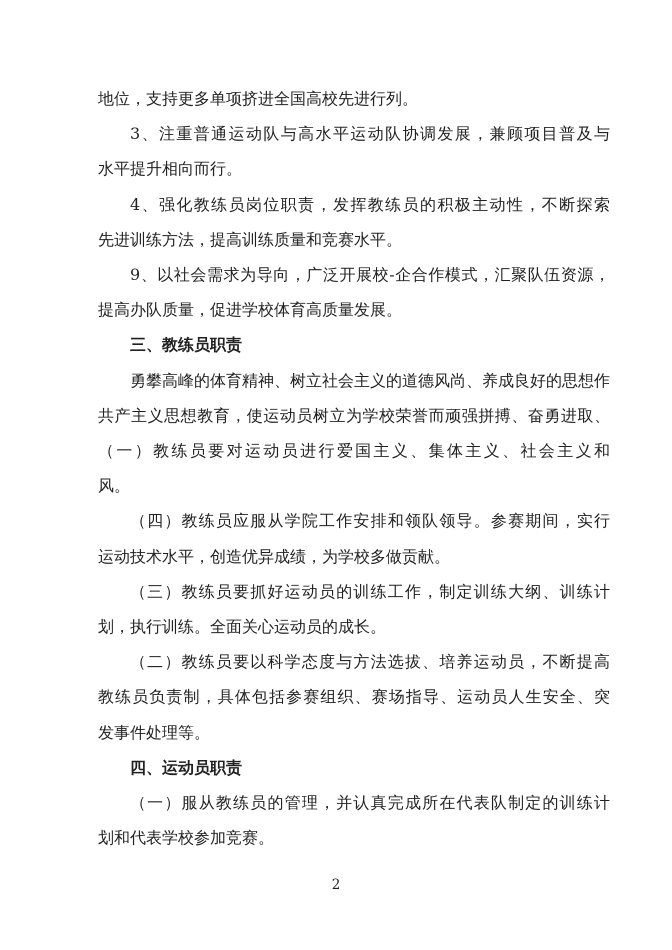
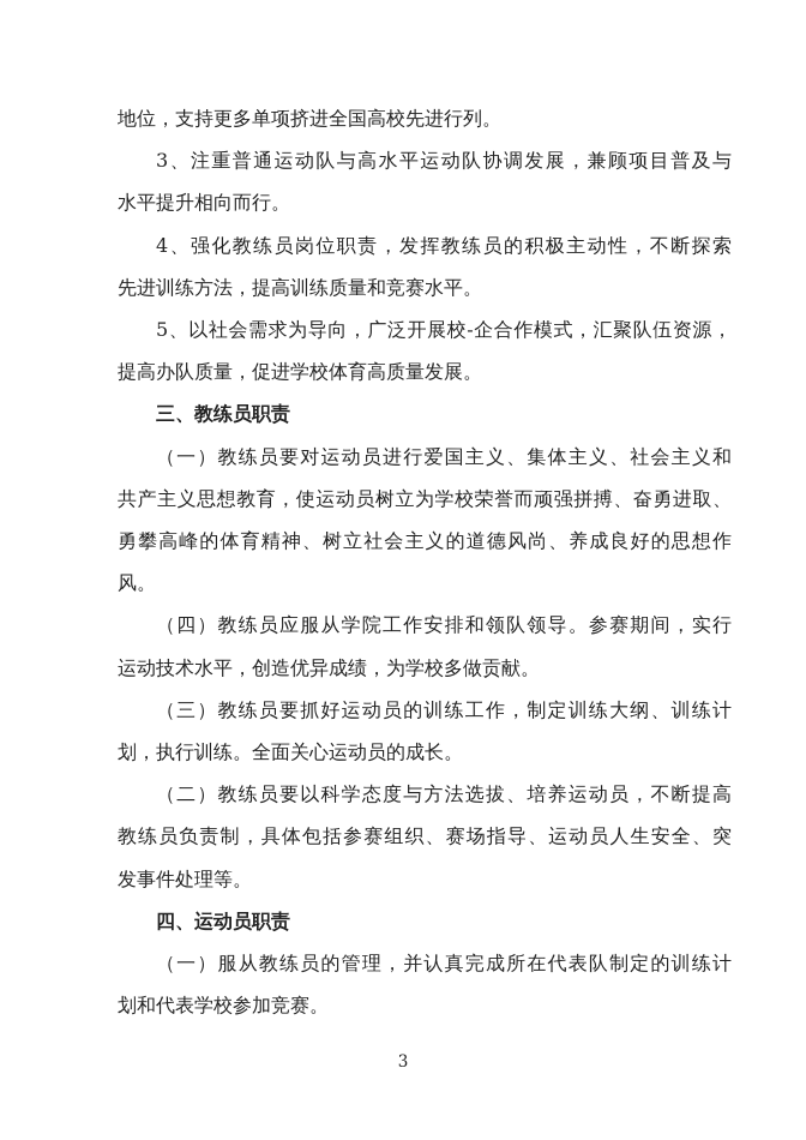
  地位，支持更多单项挤进全国高校先进行列。
  3、注重普通运动队与高水平运动队协调发展，兼顾项目普及与
  水平提升相向而行。
  4、强化教练员岗位职责，发挥教练员的积极主动性，不断探索
  先进训练方法，提高训练质量和竞赛水平。
- 9、以社会需求为导向，广泛开展校-企合作模式，汇聚队伍资源，
+ 5、以社会需求为导向，广泛开展校-企合作模式，汇聚队伍资源，
  提高办队质量，促进学校体育高质量发展。
  三、教练员职责
- 勇攀高峰的体育精神、树立社会主义的道德风尚、养成良好的思想作
+ （一）教练员要对运动员进行爱国主义、集体主义、社会主义和
  共产主义思想教育，使运动员树立为学校荣誉而顽强拼搏、奋勇进取、
- （一）教练员要对运动员进行爱国主义、集体主义、社会主义和
+ 勇攀高峰的体育精神、树立社会主义的道德风尚、养成良好的思想作
  风。
  （四）教练员应服从学院工作安排和领队领导。参赛期间，实行
  运动技术水平，创造优异成绩，为学校多做贡献。
  （三）教练员要抓好运动员的训练工作，制定训练大纲、训练计
  划，执行训练。全面关心运动员的成长。
  （二）教练员要以科学态度与方法选拔、培养运动员，不断提高
  教练员负责制，具体包括参赛组织、赛场指导、运动员人生安全、突
  发事件处理等。
  四、运动员职责
  （一）服从教练员的管理，并认真完成所在代表队制定的训练计
  划和代表学校参加竞赛。
- 2
+ 3
